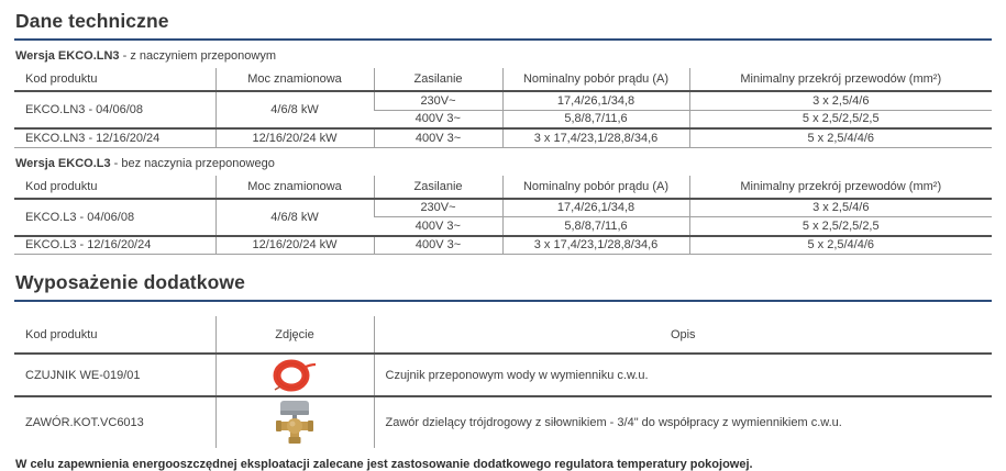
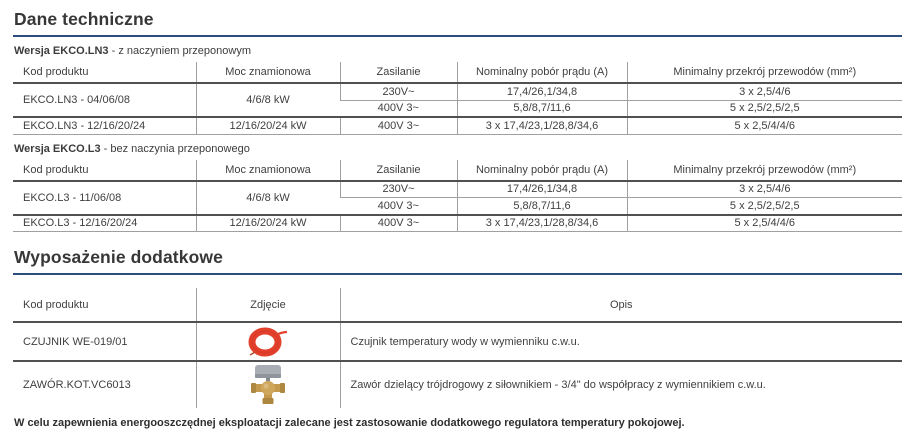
  Dane techniczne
  Wersja EKCO.LN3 - z naczyniem przeponowym
  Kod produktu	Moc znamionowa	Zasilanie	Nominalny pobór prądu (A)	Minimalny przekrój przewodów (mm²)
  EKCO.LN3 - 04/06/08	4/6/8 kW	230V~	17,4/26,1/34,8	3 x 2,5/4/6
  400V 3~	5,8/8,7/11,6	5 x 2,5/2,5/2,5
  EKCO.LN3 - 12/16/20/24	12/16/20/24 kW	400V 3~	3 x 17,4/23,1/28,8/34,6	5 x 2,5/4/4/6
  Wersja EKCO.L3 - bez naczynia przeponowego
  Kod produktu	Moc znamionowa	Zasilanie	Nominalny pobór prądu (A)	Minimalny przekrój przewodów (mm²)
- EKCO.L3 - 04/06/08	4/6/8 kW	230V~	17,4/26,1/34,8	3 x 2,5/4/6
+ EKCO.L3 - 11/06/08	4/6/8 kW	230V~	17,4/26,1/34,8	3 x 2,5/4/6
  400V 3~	5,8/8,7/11,6	5 x 2,5/2,5/2,5
  EKCO.L3 - 12/16/20/24	12/16/20/24 kW	400V 3~	3 x 17,4/23,1/28,8/34,6	5 x 2,5/4/4/6
  Wyposażenie dodatkowe
  Kod produktu	Zdjęcie	Opis
- CZUJNIK WE-019/01		Czujnik przeponowym wody w wymienniku c.w.u.
+ CZUJNIK WE-019/01		Czujnik temperatury wody w wymienniku c.w.u.
  ZAWÓR.KOT.VC6013		Zawór dzielący trójdrogowy z siłownikiem - 3/4" do współpracy z wymiennikiem c.w.u.
  W celu zapewnienia energooszczędnej eksploatacji zalecane jest zastosowanie dodatkowego regulatora temperatury pokojowej.
